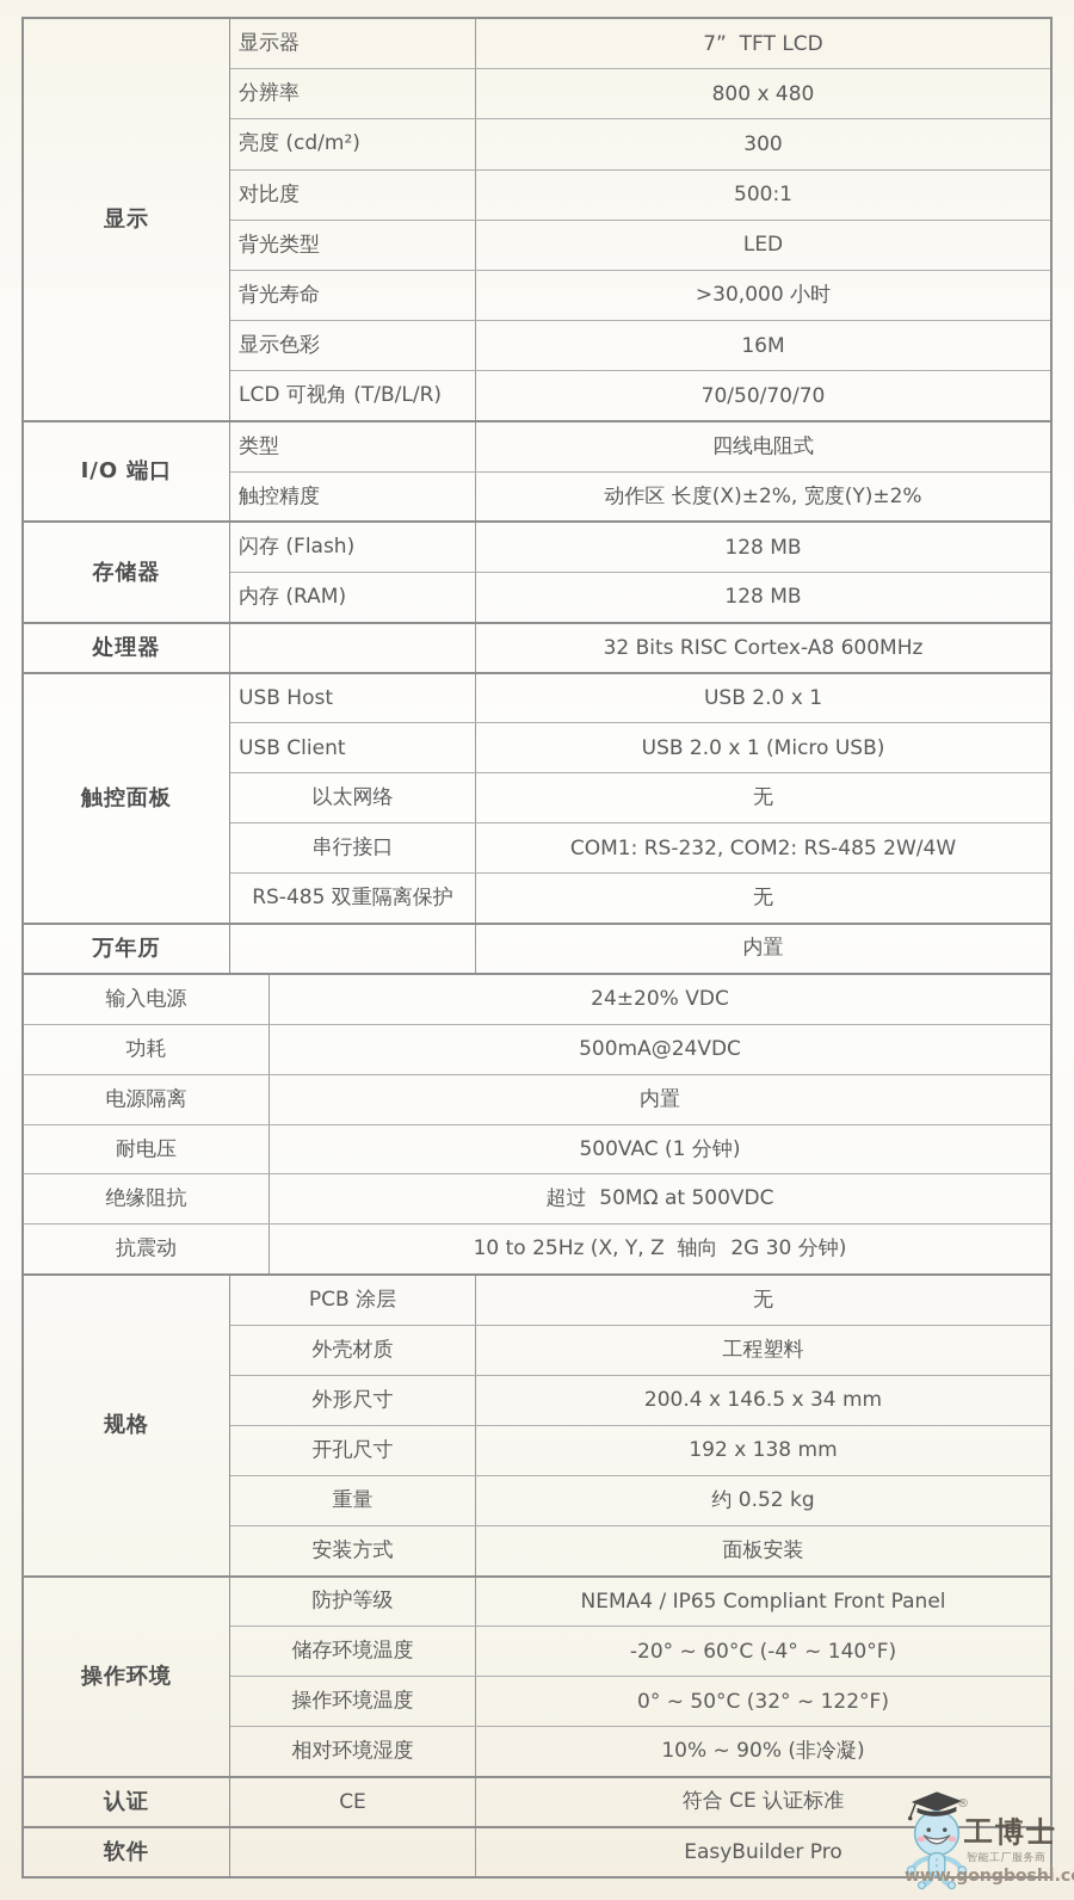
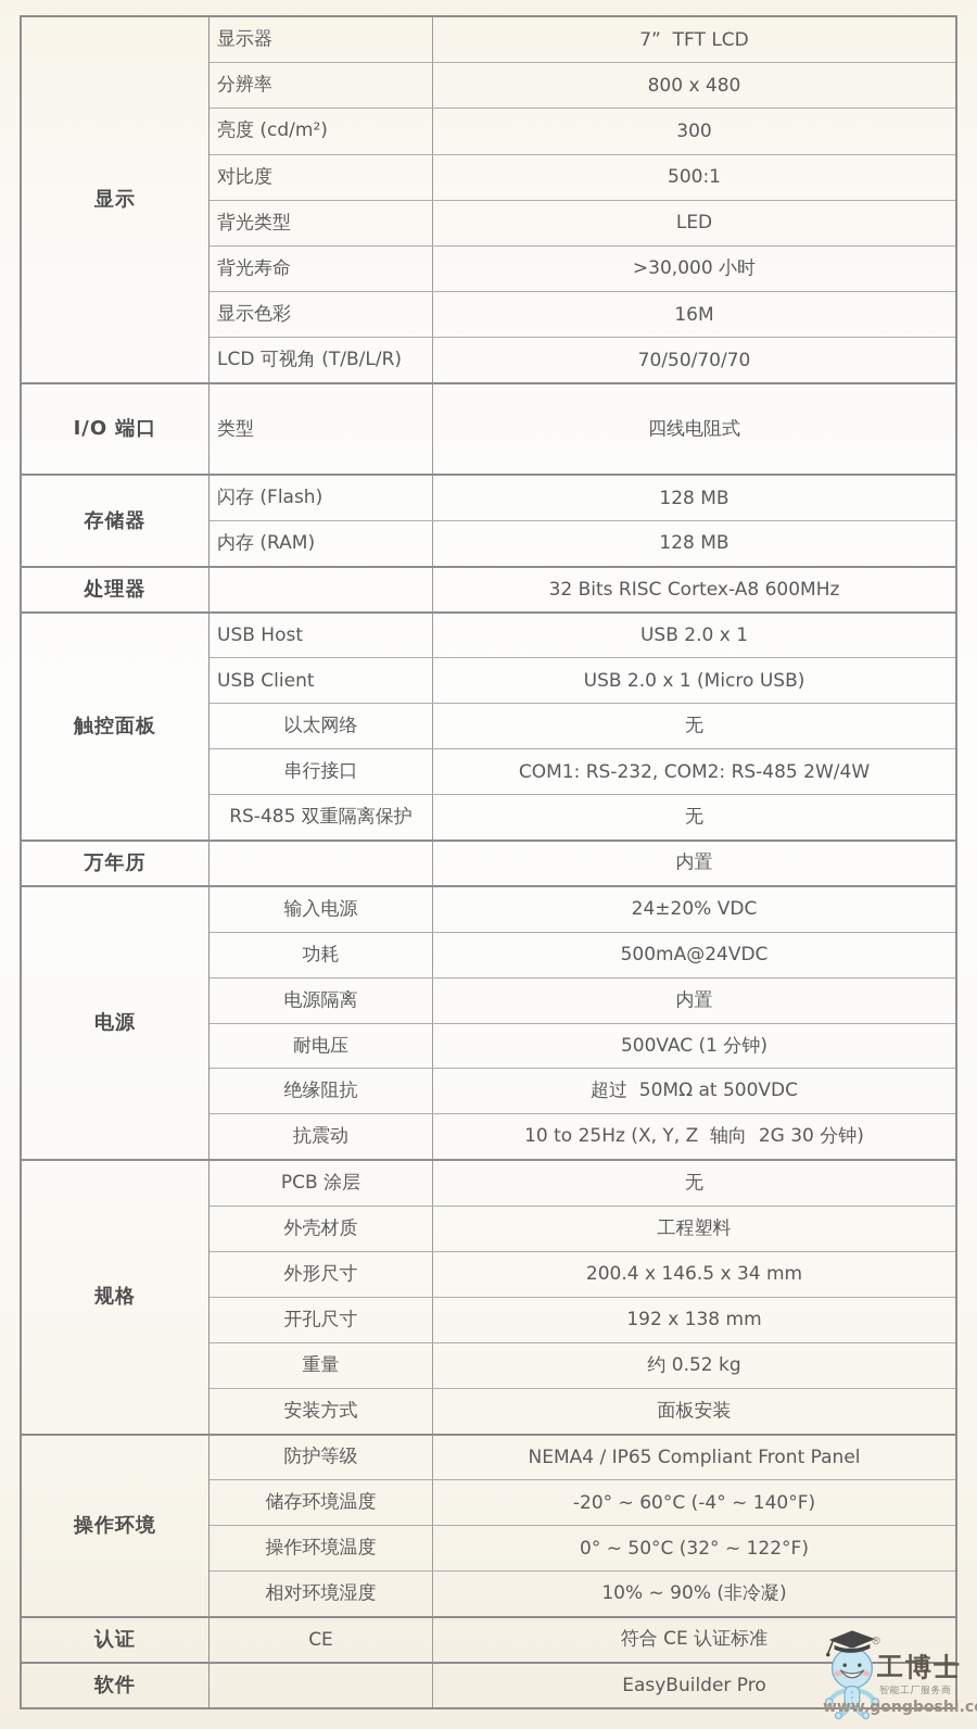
  显示
  显示器
  7” TFT LCD
  分辨率
  800 x 480
  亮度 (cd/m²)
  300
  对比度
  500:1
  背光类型
  LED
  背光寿命
  >30,000 小时
  显示色彩
  16M
  LCD 可视角 (T/B/L/R)
  70/50/70/70
  I/O 端口
  类型
  四线电阻式
- 触控精度
- 动作区 长度(X)±2%, 宽度(Y)±2%
  存储器
  闪存 (Flash)
  128 MB
  内存 (RAM)
  128 MB
  处理器
  32 Bits RISC Cortex-A8 600MHz
  触控面板
  USB Host
  USB 2.0 x 1
  USB Client
  USB 2.0 x 1 (Micro USB)
  以太网络
  无
  串行接口
  COM1: RS-232, COM2: RS-485 2W/4W
  RS-485 双重隔离保护
  无
  万年历
  内置
+ 电源
  输入电源
  24±20% VDC
  功耗
  500mA@24VDC
  电源隔离
  内置
  耐电压
  500VAC (1 分钟)
  绝缘阻抗
  超过 50MΩ at 500VDC
  抗震动
  10 to 25Hz (X, Y, Z 轴向 2G 30 分钟)
  规格
  PCB 涂层
  无
  外壳材质
  工程塑料
  外形尺寸
  200.4 x 146.5 x 34 mm
  开孔尺寸
  192 x 138 mm
  重量
  约 0.52 kg
  安装方式
  面板安装
  操作环境
  防护等级
  NEMA4 / IP65 Compliant Front Panel
  储存环境温度
  -20° ~ 60°C (-4° ~ 140°F)
  操作环境温度
  0° ~ 50°C (32° ~ 122°F)
  相对环境湿度
  10% ~ 90% (非冷凝)
  认证
  CE
  符合 CE 认证标准
  软件
  EasyBuilder Pro
  ®
  工博士
  智能工厂服务商
  www.gongboshi.c
